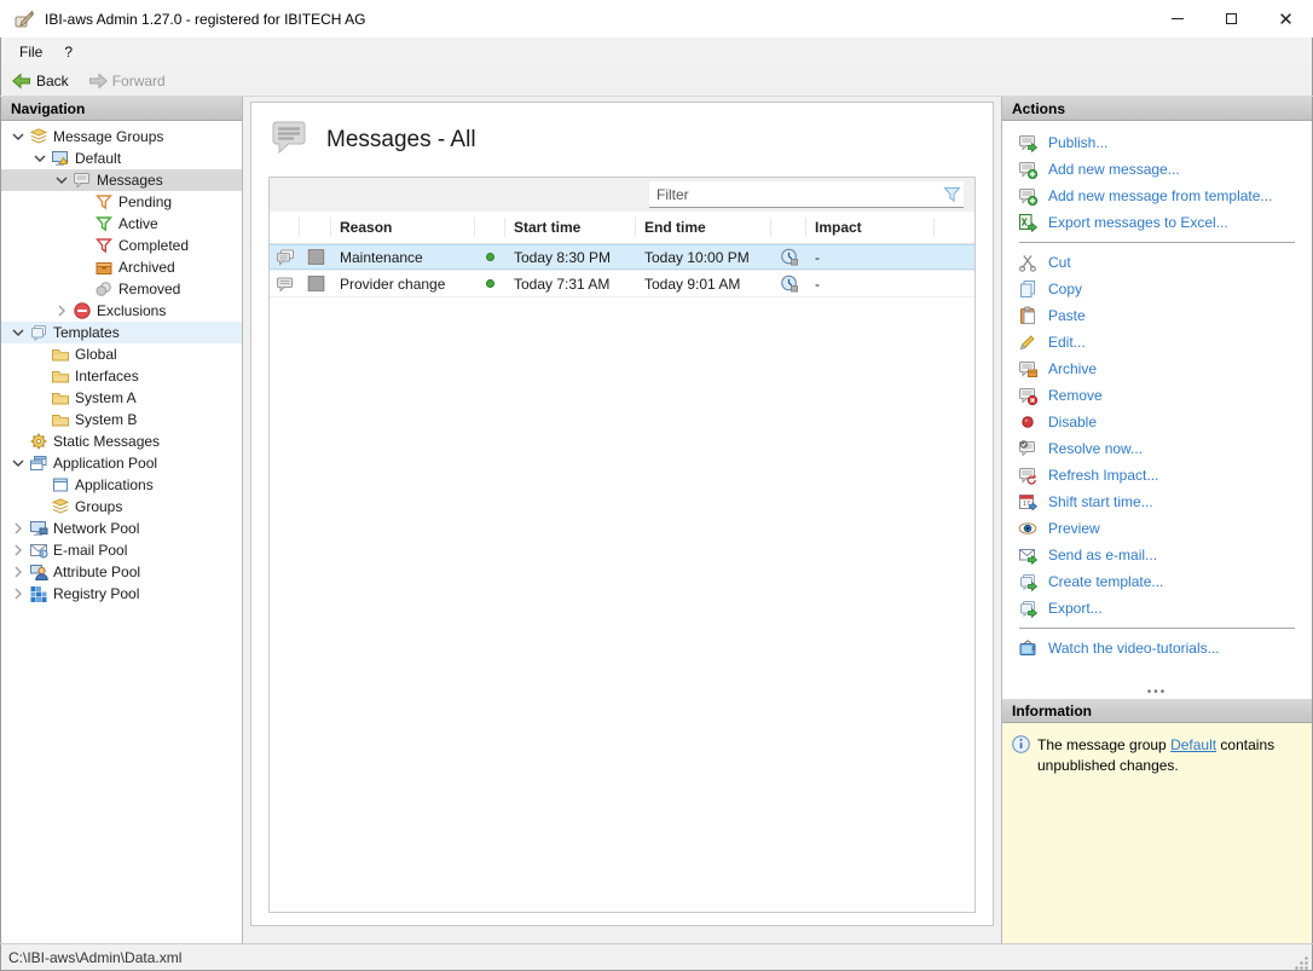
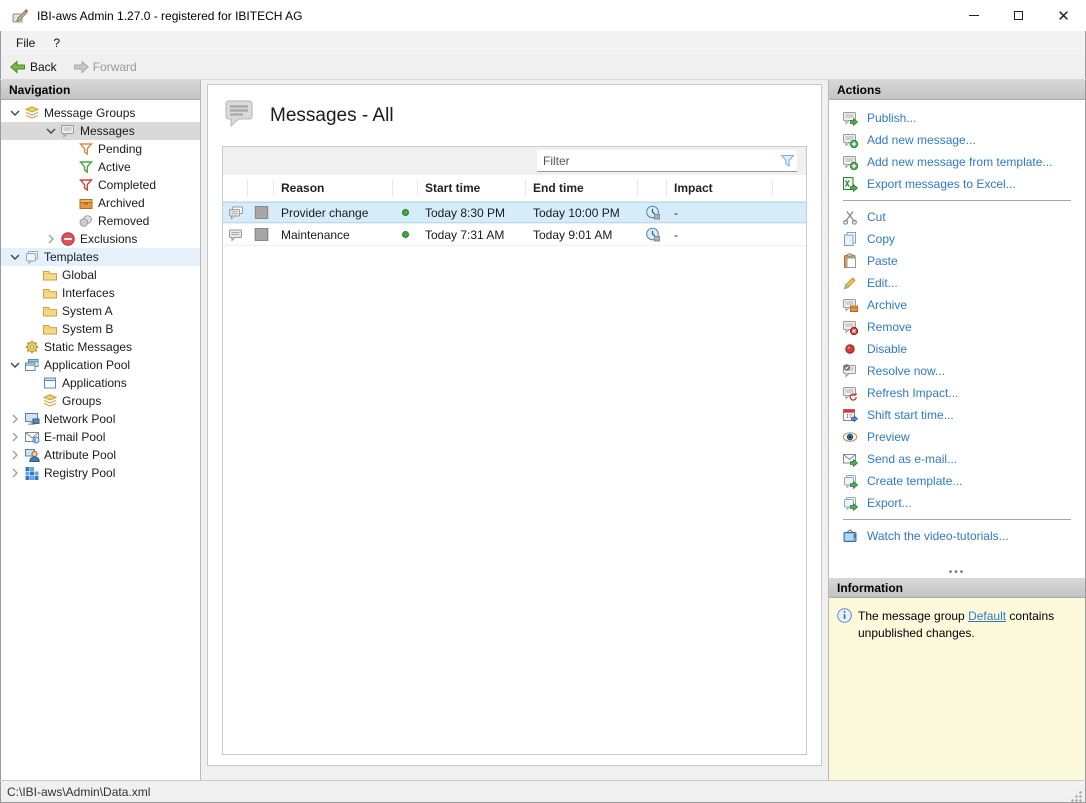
  IBI-aws Admin 1.27.0 - registered for IBITECH AG
  ✕
  File
  ?
  Back
  Forward
  Navigation
  Message Groups
- Default
  Messages
  Pending
  Active
  Completed
  Archived
  Removed
  Exclusions
  Templates
  Global
  Interfaces
  System A
  System B
  Static Messages
  Application Pool
  Applications
  Groups
  Network Pool
  E-mail Pool
  Attribute Pool
  Registry Pool
  Messages - All
  Filter
  Reason
  Start time
  End time
  Impact
- Maintenance
+ Provider change
  Today 8:30 PM
  Today 10:00 PM
  -
- Provider change
+ Maintenance
  Today 7:31 AM
  Today 9:01 AM
  -
  Actions
  Publish...
  Add new message...
  Add new message from template...
  Export messages to Excel...
  Cut
  Copy
  Paste
  Edit...
  Archive
  Remove
  Disable
  Resolve now...
  Refresh Impact...
  Shift start time...
  Preview
  Send as e-mail...
  Create template...
  Export...
  Watch the video-tutorials...
  •••
  Information
  The message group Default contains unpublished changes.
  C:\IBI-aws\Admin\Data.xml
